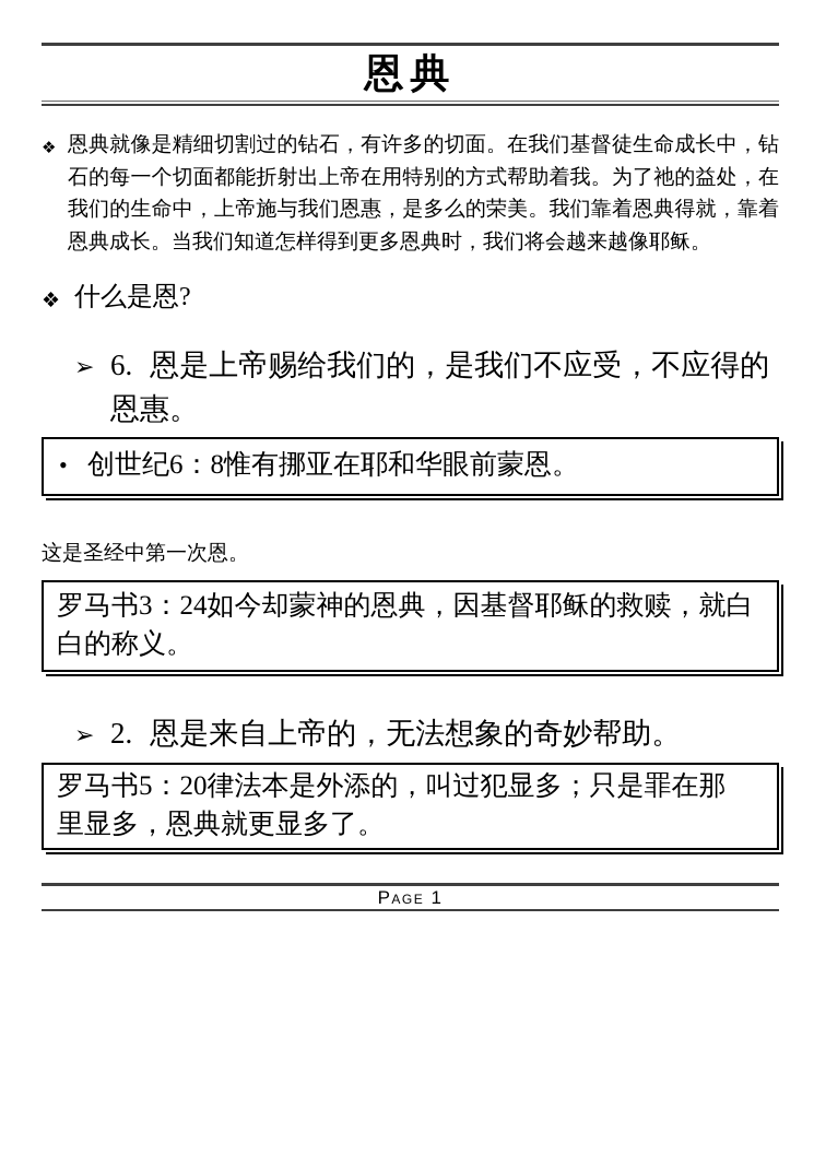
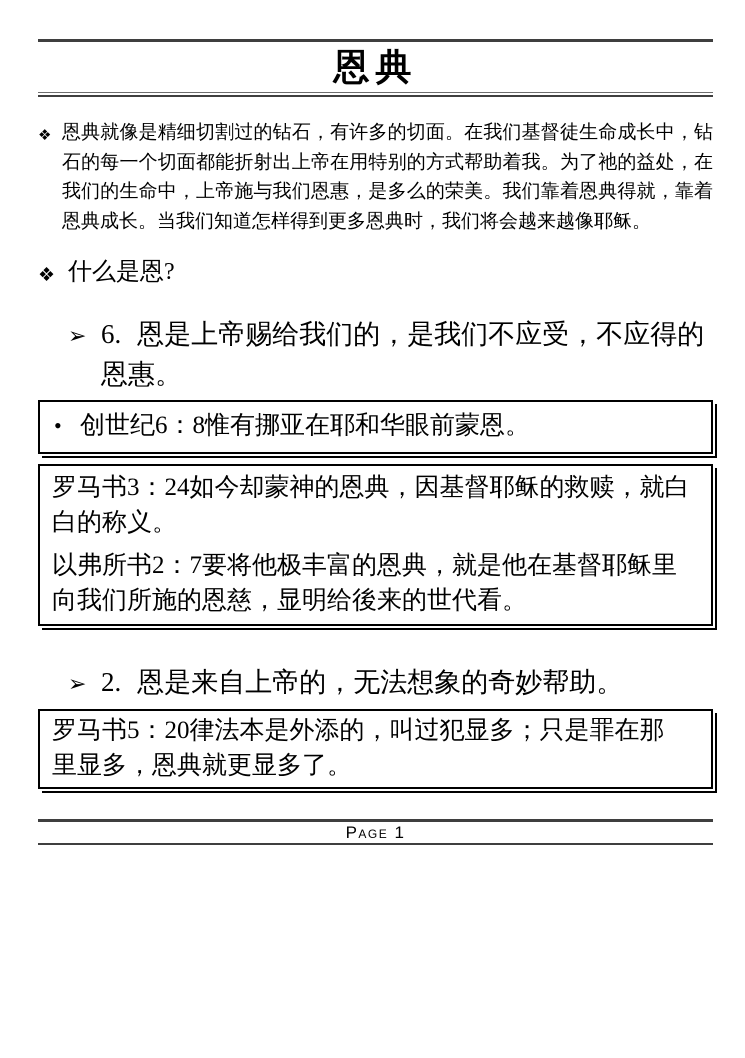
  恩典
  ❖
  恩典就像是精细切割过的钻石，有许多的切面。在我们基督徒生命成长中，钻石的每一个切面都能折射出上帝在用特别的方式帮助着我。为了祂的益处，在我们的生命中，上帝施与我们恩惠，是多么的荣美。我们靠着恩典得就，靠着恩典成长。当我们知道怎样得到更多恩典时，我们将会越来越像耶稣。
  ❖
  什么是恩?
  ➢
  6. 恩是上帝赐给我们的，是我们不应受，不应得的恩惠。
  •
  创世纪6：8惟有挪亚在耶和华眼前蒙恩。
- 这是圣经中第一次恩。
  罗马书3：24如今却蒙神的恩典，因基督耶稣的救赎，就白白的称义。
+ 以弗所书2：7要将他极丰富的恩典，就是他在基督耶稣里向我们所施的恩慈，显明给後来的世代看。
  ➢
  2. 恩是来自上帝的，无法想象的奇妙帮助。
  罗马书5：20律法本是外添的，叫过犯显多；只是罪在那里显多，恩典就更显多了。
  Page 1
